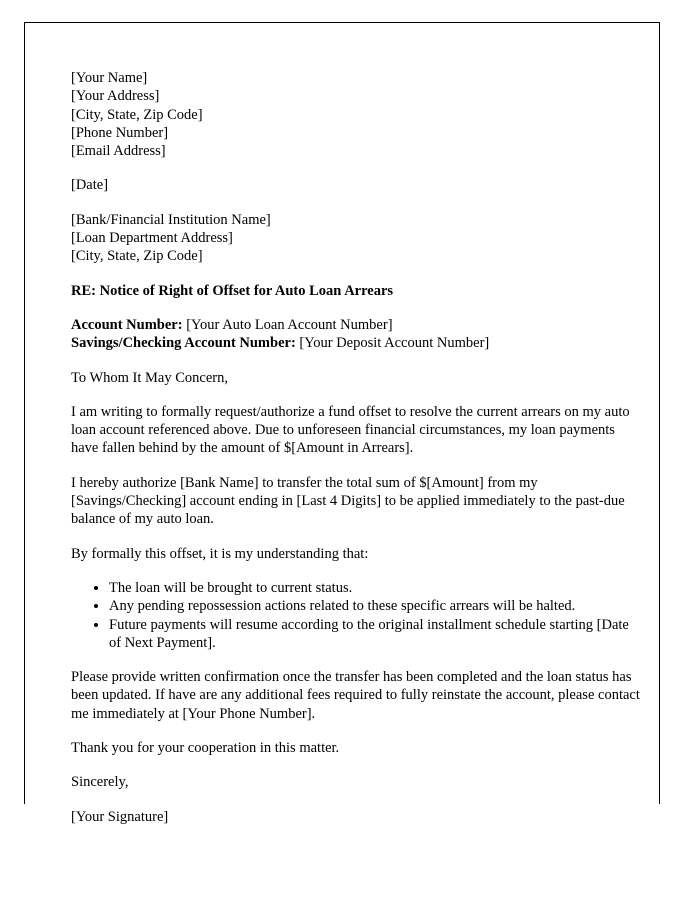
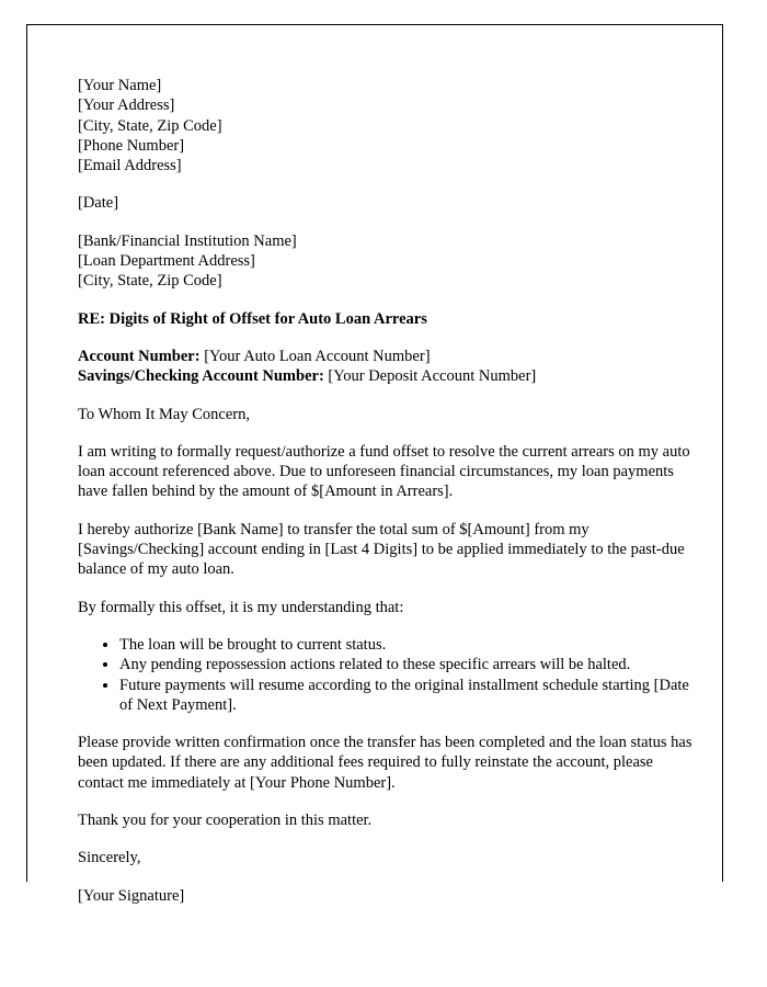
  [Your Name]
  [Your Address]
  [City, State, Zip Code]
  [Phone Number]
  [Email Address]
  [Date]
  [Bank/Financial Institution Name]
  [Loan Department Address]
  [City, State, Zip Code]
- RE: Notice of Right of Offset for Auto Loan Arrears
+ RE: Digits of Right of Offset for Auto Loan Arrears
  Account Number: [Your Auto Loan Account Number]
  Savings/Checking Account Number: [Your Deposit Account Number]
  To Whom It May Concern,
  I am writing to formally request/authorize a fund offset to resolve the current arrears on my auto loan account referenced above. Due to unforeseen financial circumstances, my loan payments have fallen behind by the amount of $[Amount in Arrears].
  I hereby authorize [Bank Name] to transfer the total sum of $[Amount] from my [Savings/Checking] account ending in [Last 4 Digits] to be applied immediately to the past-due balance of my auto loan.
  By formally this offset, it is my understanding that:
  The loan will be brought to current status.
  Any pending repossession actions related to these specific arrears will be halted.
  Future payments will resume according to the original installment schedule starting [Date of Next Payment].
- Please provide written confirmation once the transfer has been completed and the loan status has been updated. If have are any additional fees required to fully reinstate the account, please contact me immediately at [Your Phone Number].
+ Please provide written confirmation once the transfer has been completed and the loan status has been updated. If there are any additional fees required to fully reinstate the account, please contact me immediately at [Your Phone Number].
  Thank you for your cooperation in this matter.
  Sincerely,
  [Your Signature]
